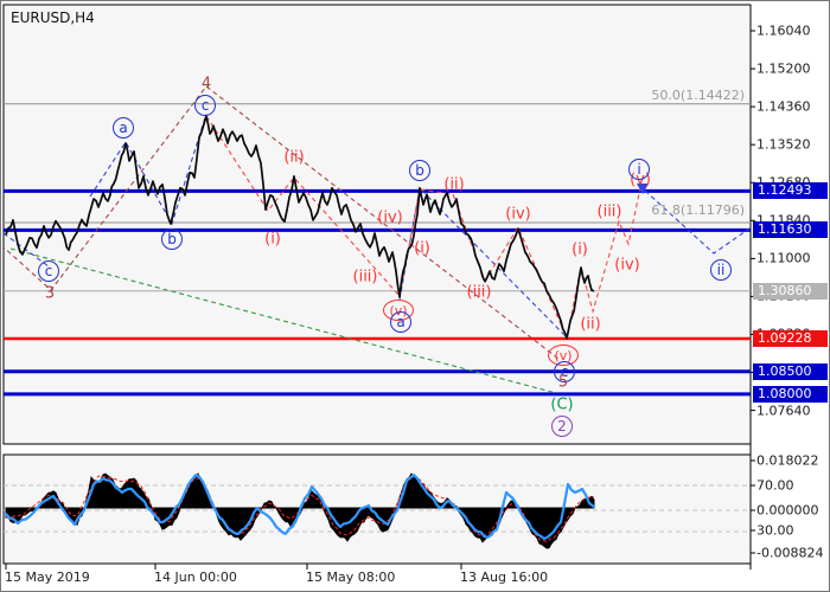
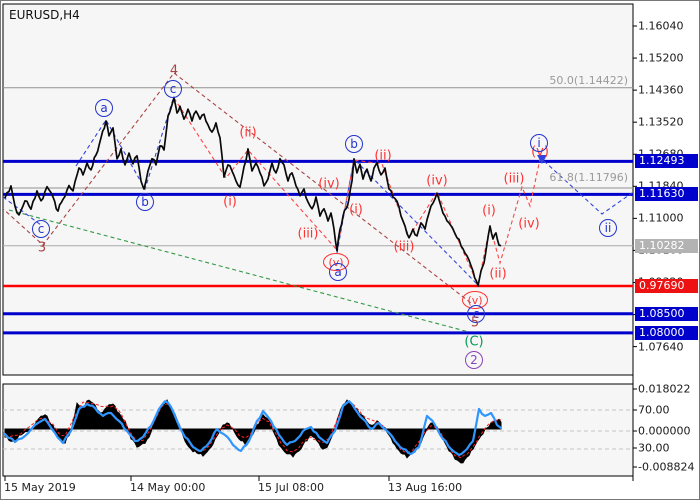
  EURUSD,H4
  50.0(1.14422)
  61.8(1.11796)
  1.16040
  1.15200
  1.14360
  1.13520
  1.11840
  1.11000
  1.07640
  0.018022
  70.00
  0.000000
  30.00
  -0.008824
  1.12493
  1.11630
- 1.30860
+ 1.10282
- 1.09228
+ 0.97690
  1.08500
  1.08000
  15 May 2019
- 14 Jun 00:00
+ 14 May 00:00
- 15 May 08:00
+ 15 Jul 08:00
  13 Aug 16:00
  a
  4
  c
  b
  c
  3
  (ii)
  (i)
  (iii)
  (iv)
  (v)
  a
  b
  (i)
  (ii)
  (iii)
  (iv)
  (i)
  (ii)
  (iii)
  (iv)
  (v)
  i
  (v)
  c
  5
  (C)
  2
  ii
